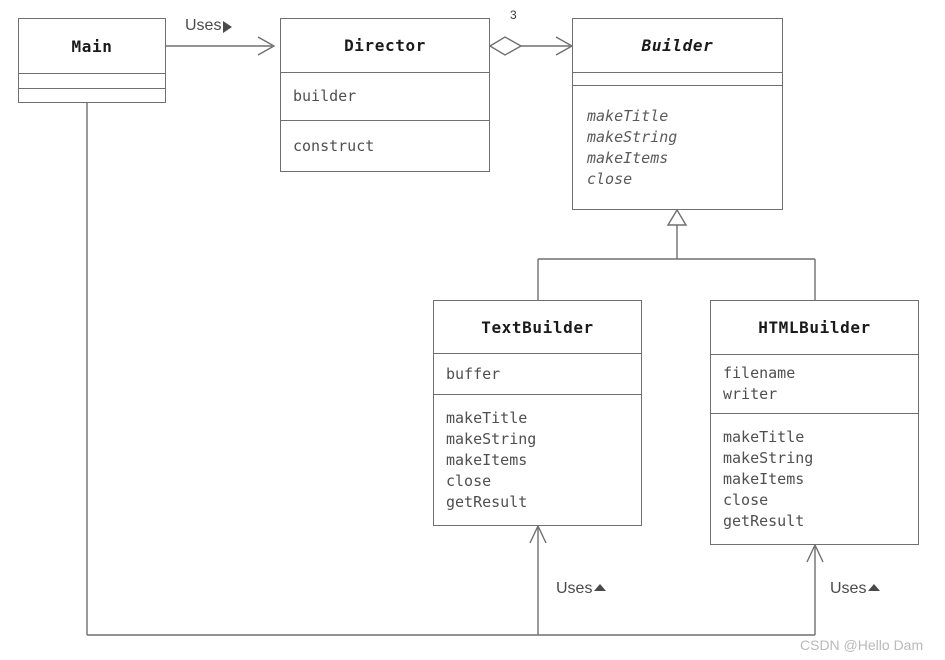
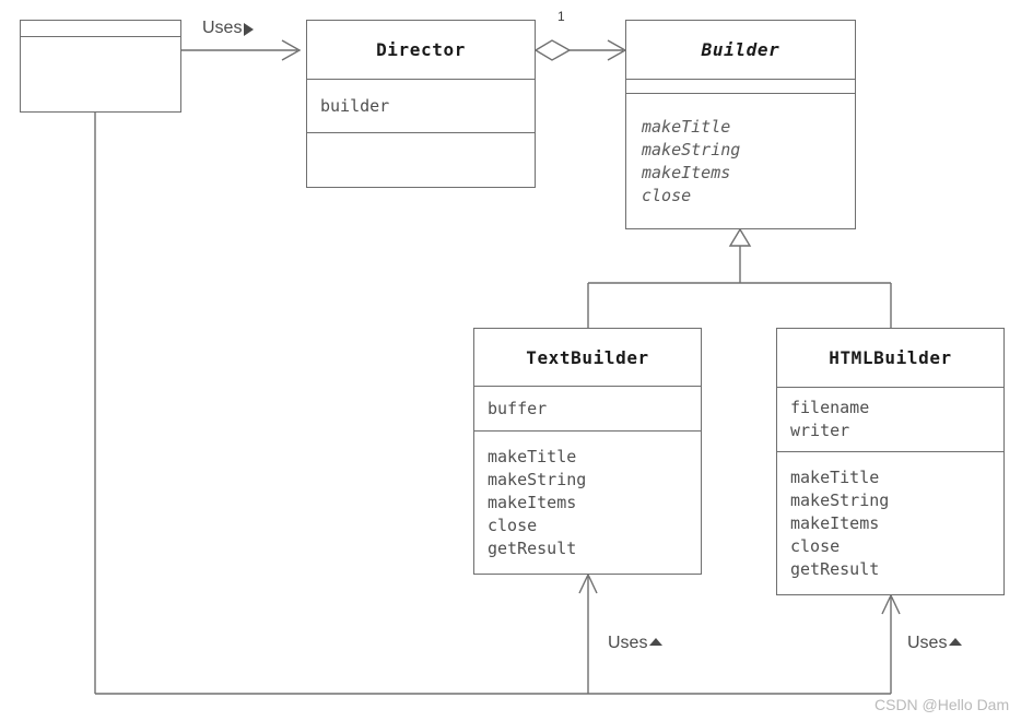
- Main
  Director
  builder
- construct
  Builder
  makeTitle
  makeString
  makeItems
  close
  TextBuilder
  buffer
  makeTitle
  makeString
  makeItems
  close
  getResult
  HTMLBuilder
  filename
  writer
  makeTitle
  makeString
  makeItems
  close
  getResult
  Uses
- 3
+ 1
  Uses
  Uses
  CSDN @Hello Dam
